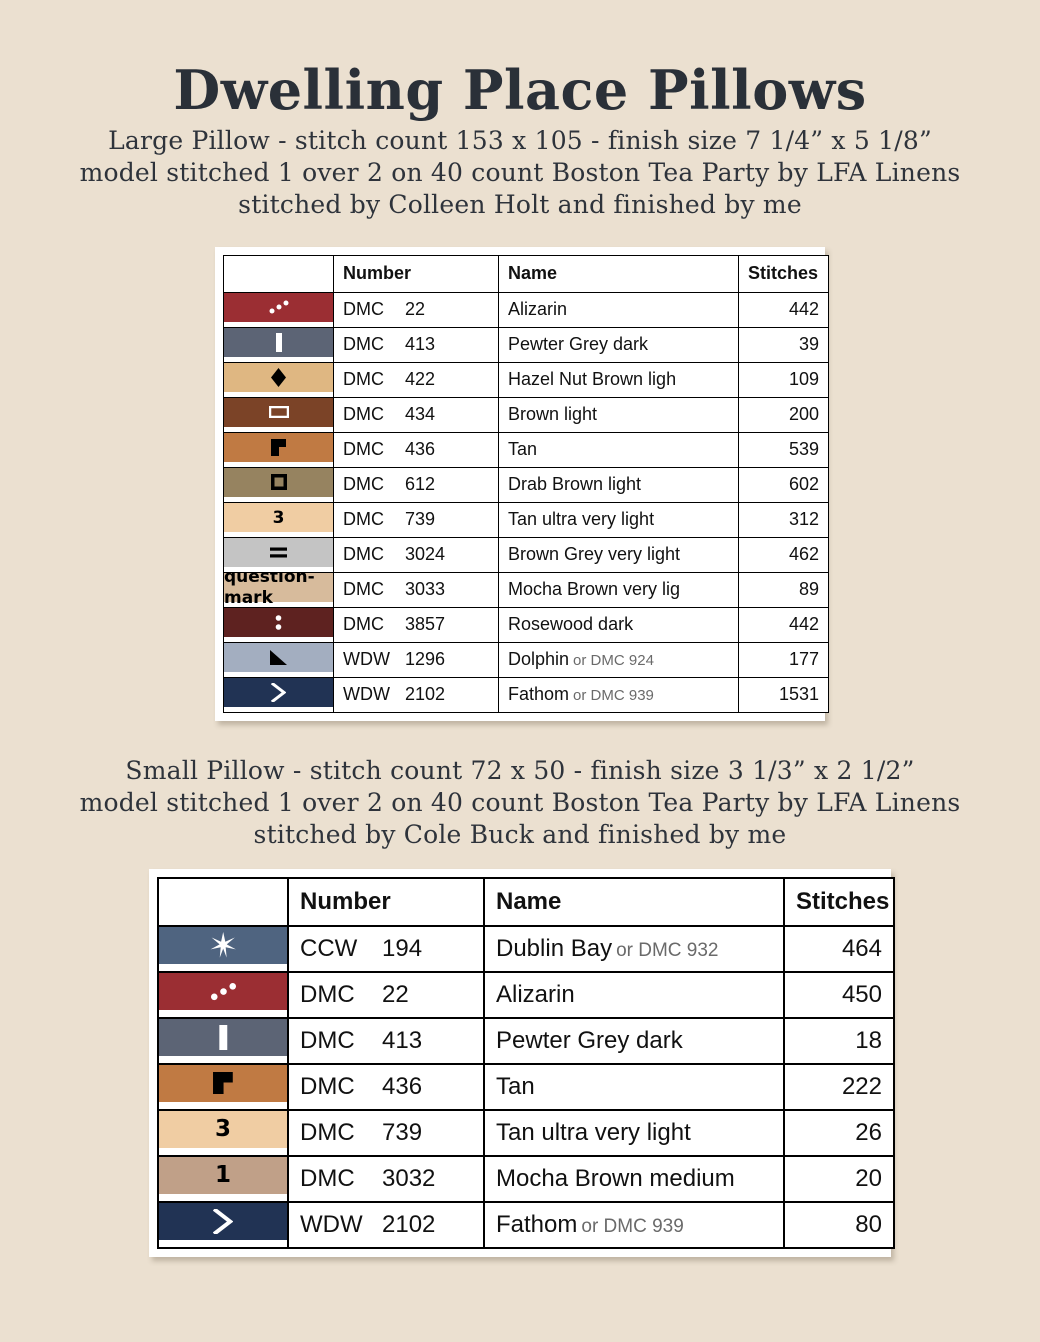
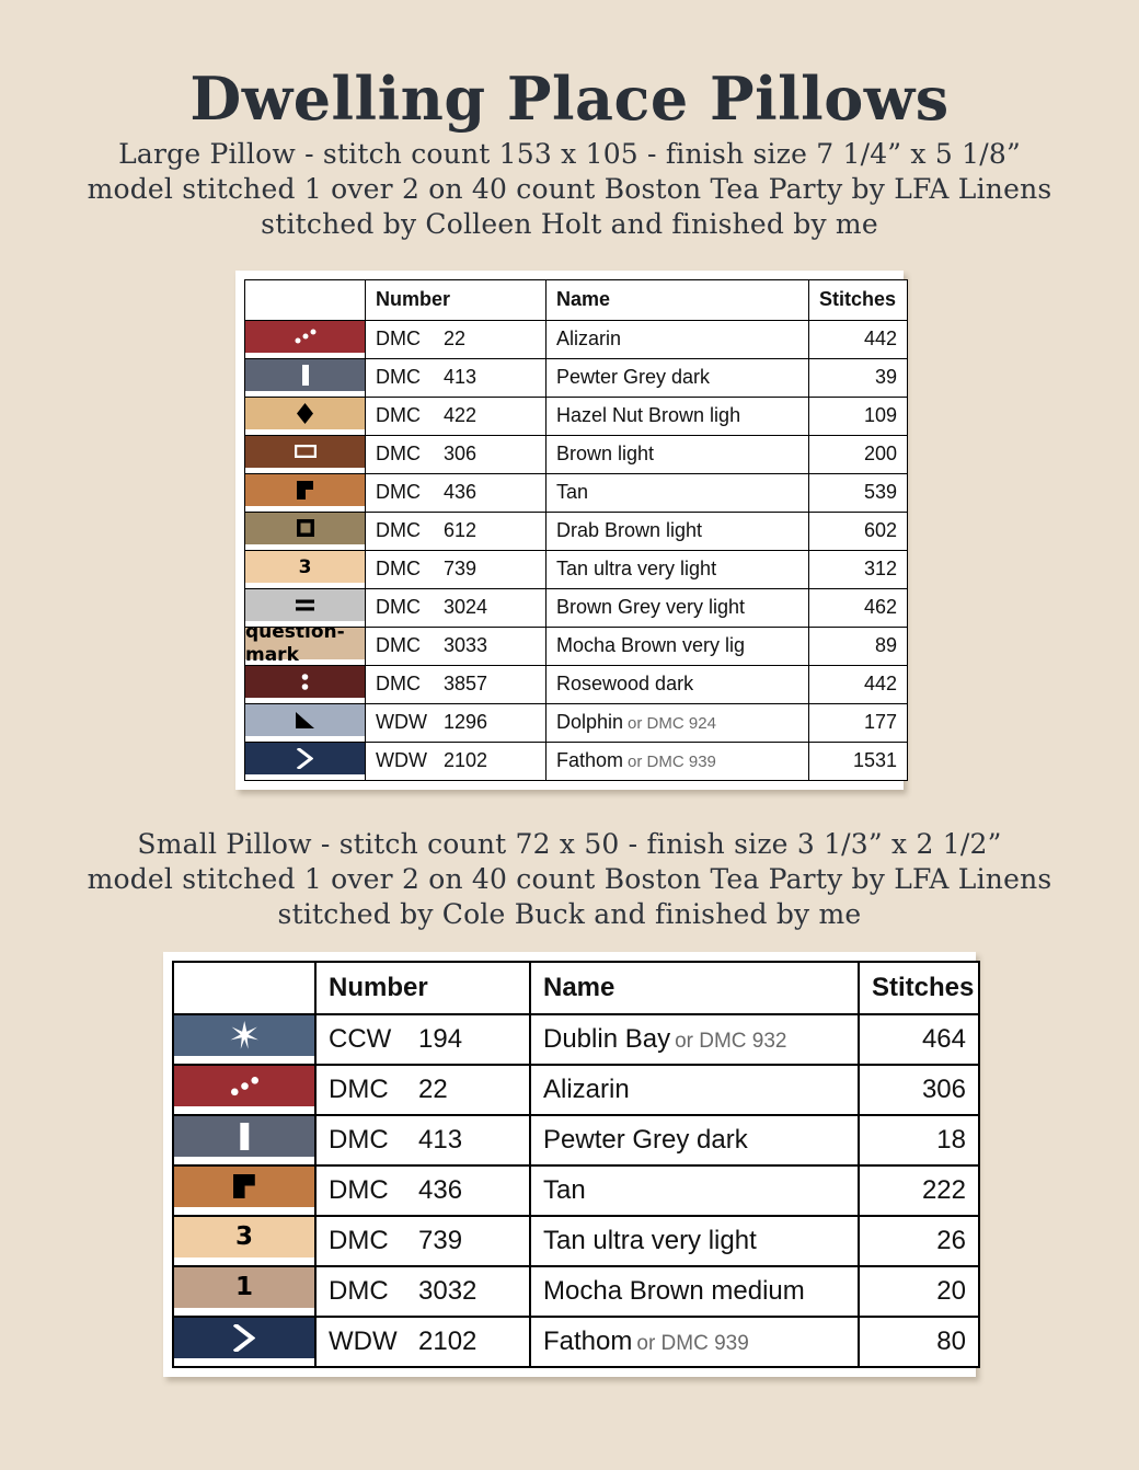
  Dwelling Place Pillows
  Large Pillow - stitch count 153 x 105 - finish size 7 1/4” x 5 1/8”
  model stitched 1 over 2 on 40 count Boston Tea Party by LFA Linens
  stitched by Colleen Holt and finished by me
  	Number	Name	Stitches
  	DMC 22	Alizarin	442
  	DMC 413	Pewter Grey dark	39
  	DMC 422	Hazel Nut Brown ligh	109
- 	DMC 434	Brown light	200
+ 	DMC 306	Brown light	200
  	DMC 436	Tan	539
  	DMC 612	Drab Brown light	602
  3	DMC 739	Tan ultra very light	312
  	DMC 3024	Brown Grey very light	462
  question-mark	DMC 3033	Mocha Brown very lig	89
  	DMC 3857	Rosewood dark	442
  	WDW 1296	Dolphin or DMC 924	177
  	WDW 2102	Fathom or DMC 939	1531
  Small Pillow - stitch count 72 x 50 - finish size 3 1/3” x 2 1/2”
  model stitched 1 over 2 on 40 count Boston Tea Party by LFA Linens
  stitched by Cole Buck and finished by me
  	Number	Name	Stitches
  	CCW 194	Dublin Bay or DMC 932	464
- 	DMC 22	Alizarin	450
+ 	DMC 22	Alizarin	306
  	DMC 413	Pewter Grey dark	18
  	DMC 436	Tan	222
  3	DMC 739	Tan ultra very light	26
  1	DMC 3032	Mocha Brown medium	20
  	WDW 2102	Fathom or DMC 939	80
